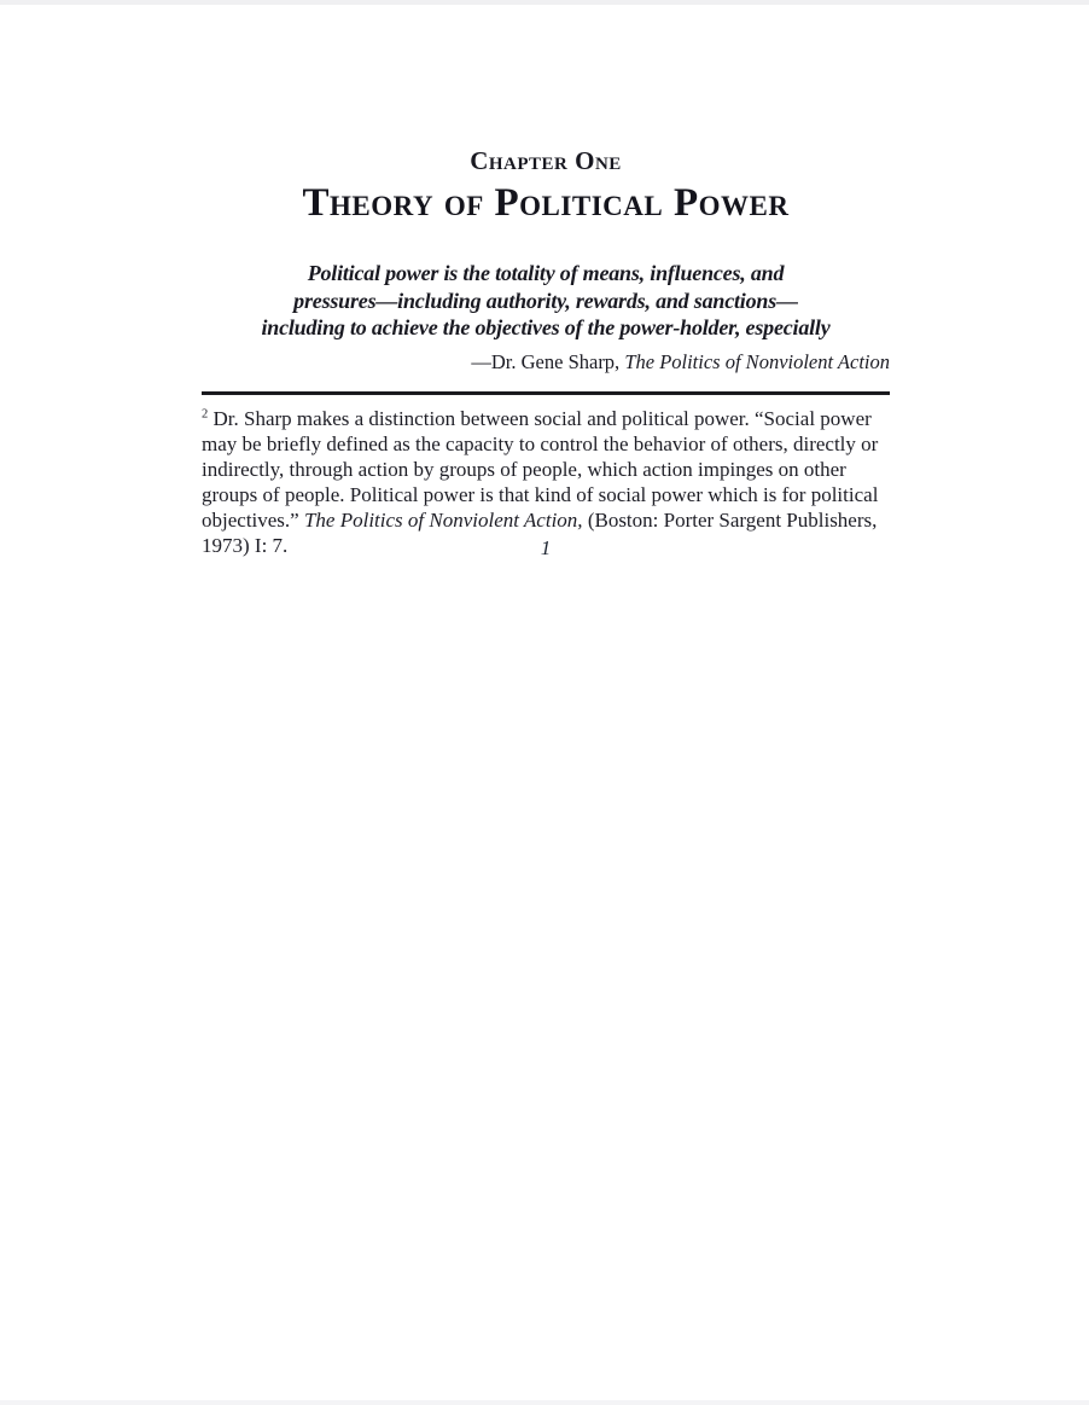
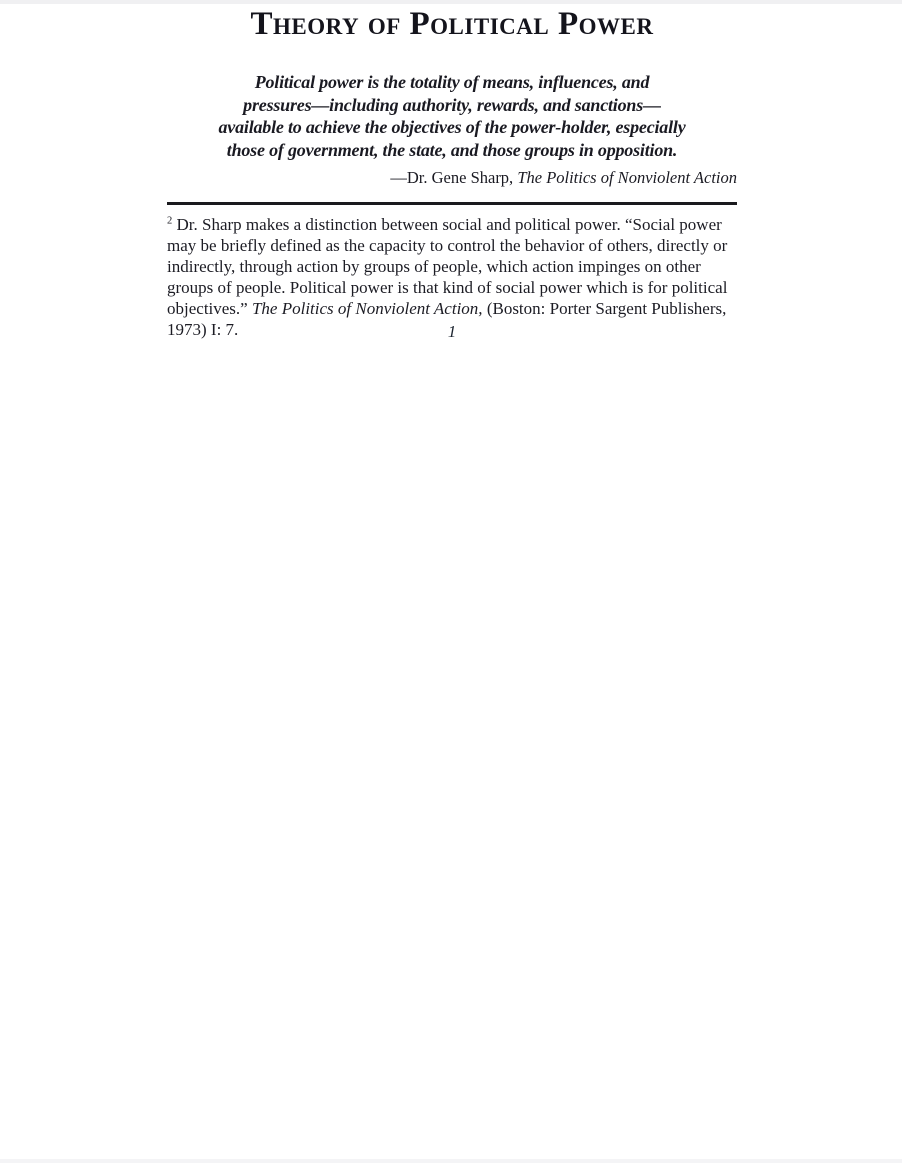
- Chapter One
  Theory of Political Power
  Political power is the totality of means, influences, and
  pressures—including authority, rewards, and sanctions—
- including to achieve the objectives of the power-holder, especially
+ available to achieve the objectives of the power-holder, especially
+ those of government, the state, and those groups in opposition.
  —Dr. Gene Sharp, The Politics of Nonviolent Action
  2 Dr. Sharp makes a distinction between social and political power. “Social power may be briefly defined as the capacity to control the behavior of others, directly or indirectly, through action by groups of people, which action impinges on other groups of people. Political power is that kind of social power which is for political objectives.” The Politics of Nonviolent Action, (Boston: Porter Sargent Publishers, 1973) I: 7.
  1
